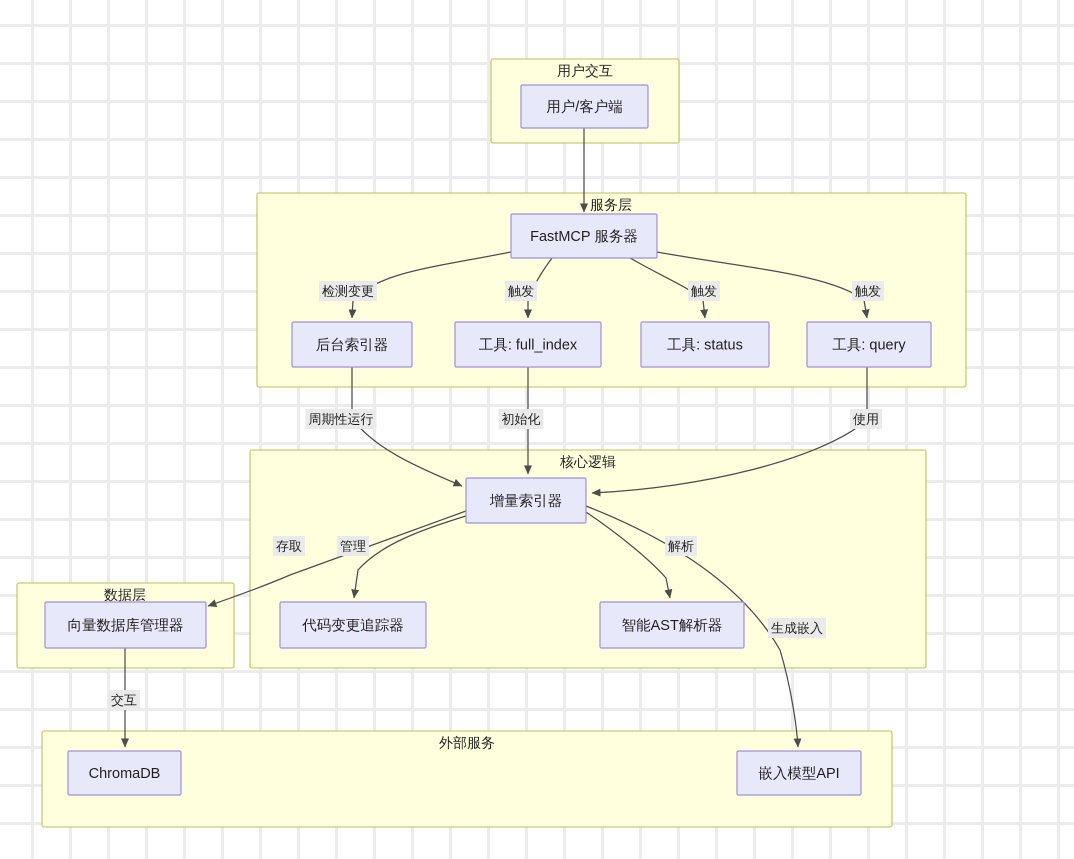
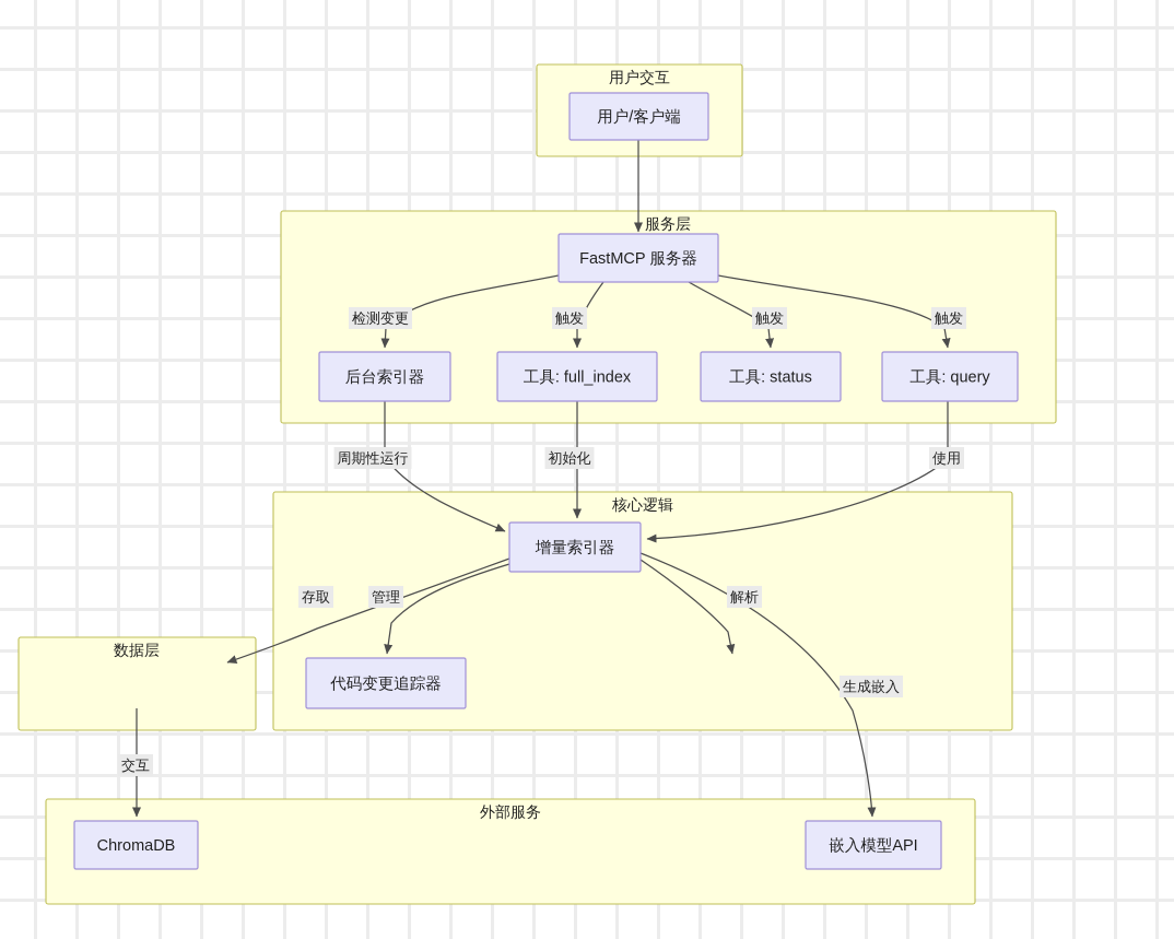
  用户交互
  服务层
  核心逻辑
  数据层
  外部服务
  检测变更
  触发
  触发
  触发
  周期性运行
  初始化
  使用
  存取
  管理
  解析
  生成嵌入
  交互
  用户/客户端
  FastMCP 服务器
  后台索引器
  工具: full_index
  工具: status
  工具: query
  增量索引器
  代码变更追踪器
- 智能AST解析器
- 向量数据库管理器
  ChromaDB
  嵌入模型API
